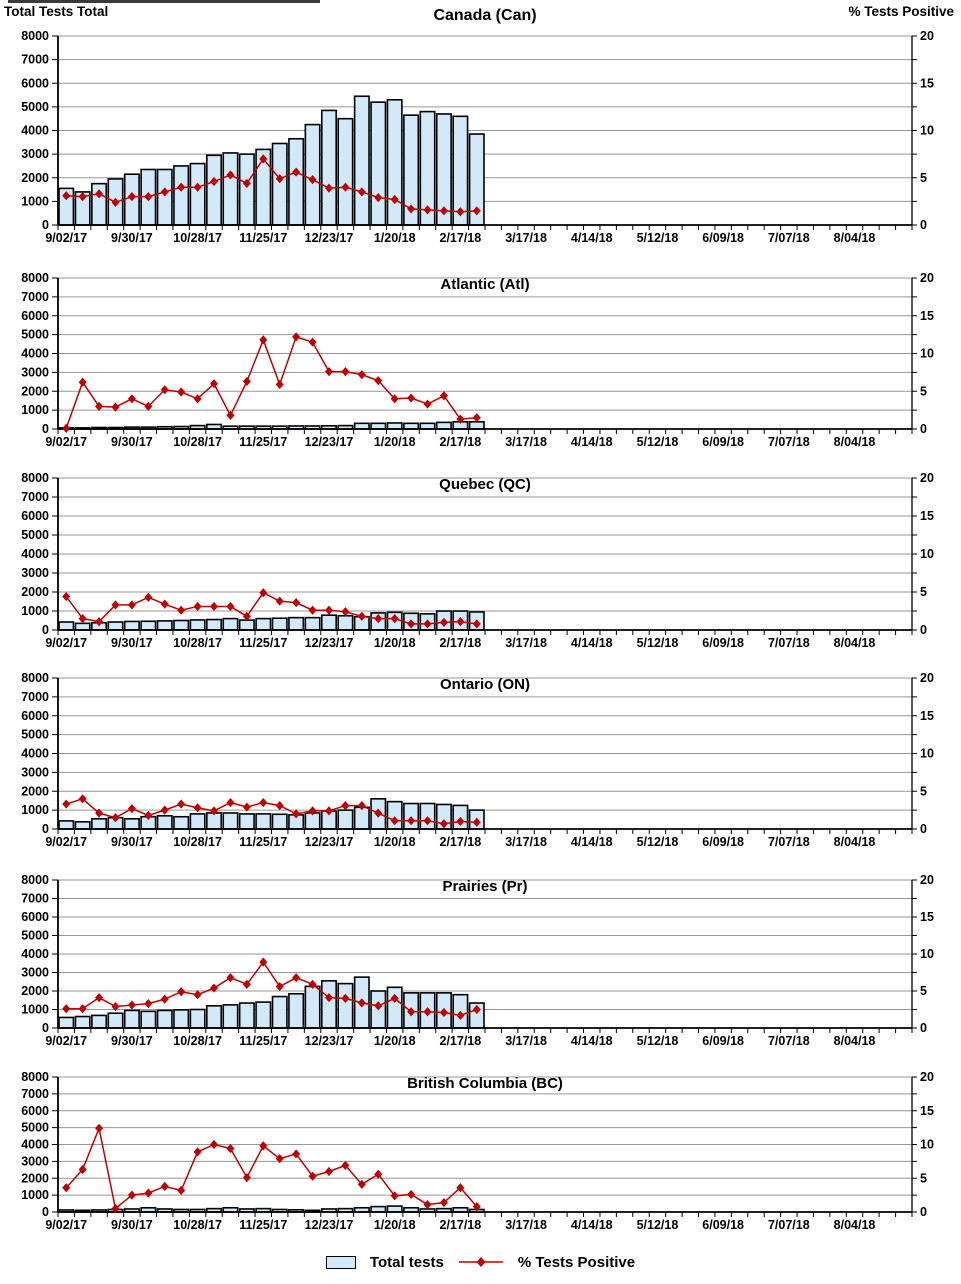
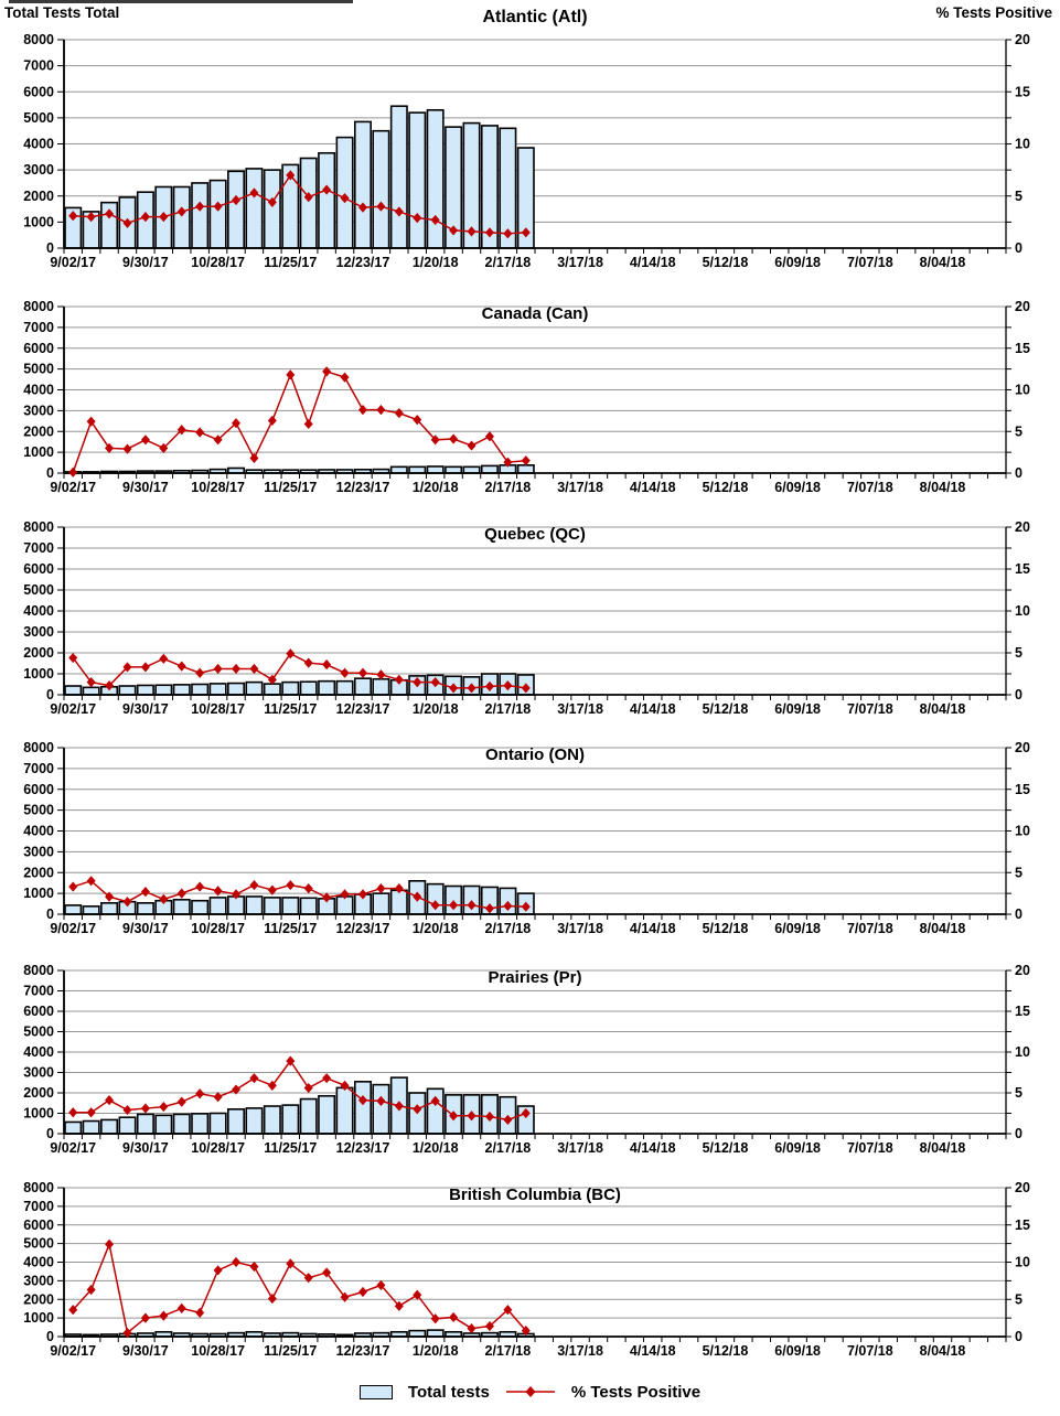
  0
  1000
  2000
  3000
  4000
  5000
  6000
  7000
  8000
  0
  5
  10
  15
  20
  9/02/17
  9/30/17
  10/28/17
  11/25/17
  12/23/17
  1/20/18
  2/17/18
  3/17/18
  4/14/18
  5/12/18
  6/09/18
  7/07/18
  8/04/18
- Canada (Can)
+ Atlantic (Atl)
  Total Tests Total
  % Tests Positive
  0
  1000
  2000
  3000
  4000
  5000
  6000
  7000
  8000
  0
  5
  10
  15
  20
  9/02/17
  9/30/17
  10/28/17
  11/25/17
  12/23/17
  1/20/18
  2/17/18
  3/17/18
  4/14/18
  5/12/18
  6/09/18
  7/07/18
  8/04/18
- Atlantic (Atl)
+ Canada (Can)
  0
  1000
  2000
  3000
  4000
  5000
  6000
  7000
  8000
  0
  5
  10
  15
  20
  9/02/17
  9/30/17
  10/28/17
  11/25/17
  12/23/17
  1/20/18
  2/17/18
  3/17/18
  4/14/18
  5/12/18
  6/09/18
  7/07/18
  8/04/18
  Quebec (QC)
  0
  1000
  2000
  3000
  4000
  5000
  6000
  7000
  8000
  0
  5
  10
  15
  20
  9/02/17
  9/30/17
  10/28/17
  11/25/17
  12/23/17
  1/20/18
  2/17/18
  3/17/18
  4/14/18
  5/12/18
  6/09/18
  7/07/18
  8/04/18
  Ontario (ON)
  0
  1000
  2000
  3000
  4000
  5000
  6000
  7000
  8000
  0
  5
  10
  15
  20
  9/02/17
  9/30/17
  10/28/17
  11/25/17
  12/23/17
  1/20/18
  2/17/18
  3/17/18
  4/14/18
  5/12/18
  6/09/18
  7/07/18
  8/04/18
  Prairies (Pr)
  0
  1000
  2000
  3000
  4000
  5000
  6000
  7000
  8000
  0
  5
  10
  15
  20
  9/02/17
  9/30/17
  10/28/17
  11/25/17
  12/23/17
  1/20/18
  2/17/18
  3/17/18
  4/14/18
  5/12/18
  6/09/18
  7/07/18
  8/04/18
  British Columbia (BC)
  Total tests
  % Tests Positive
